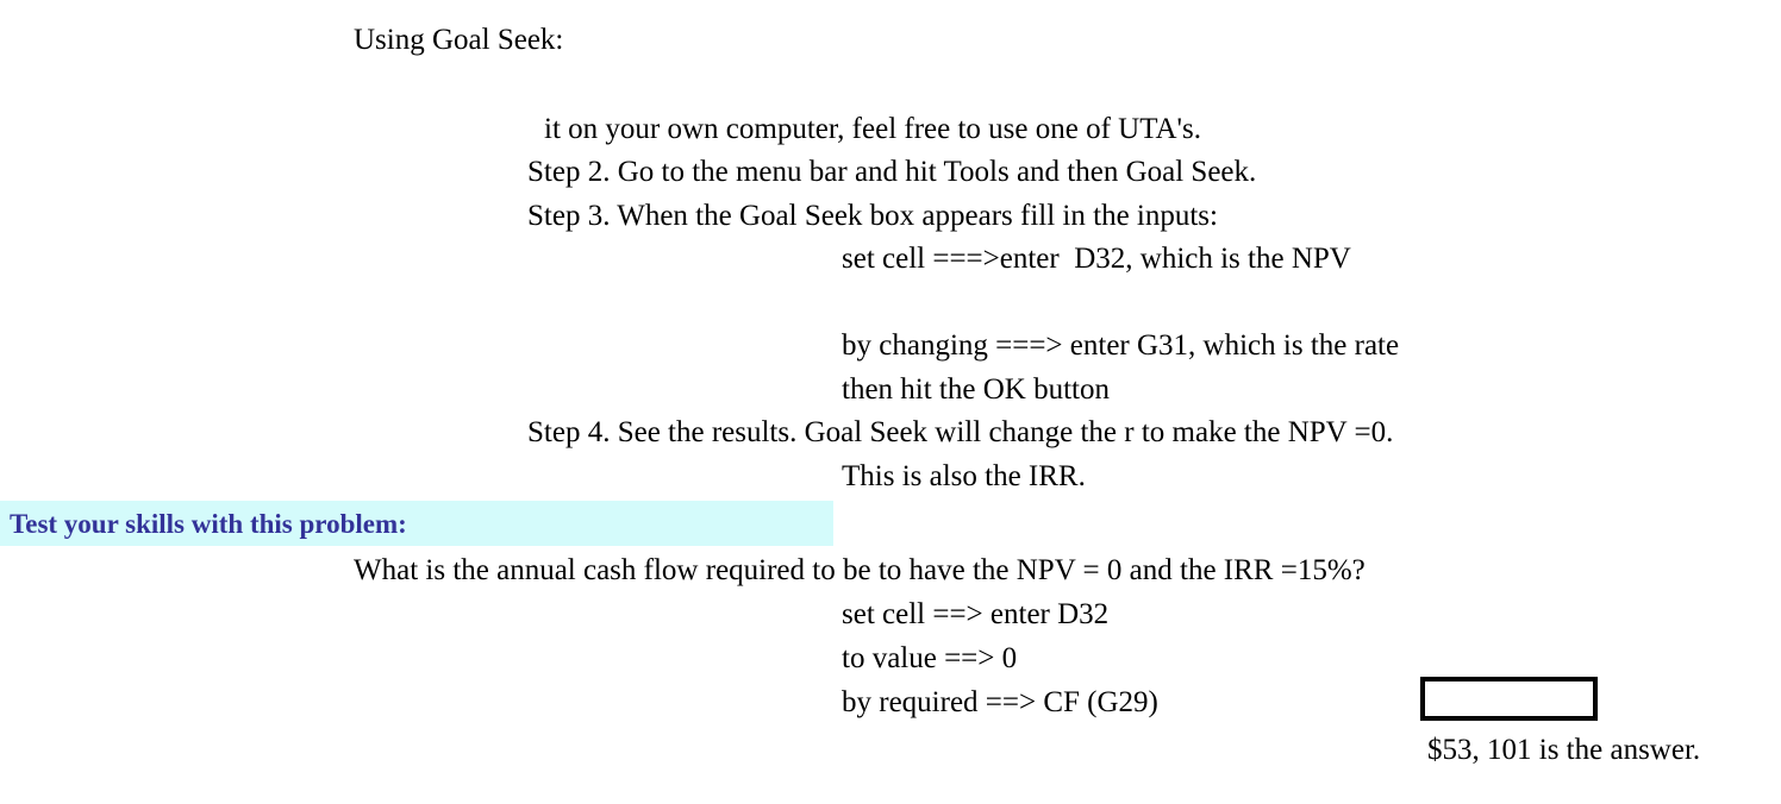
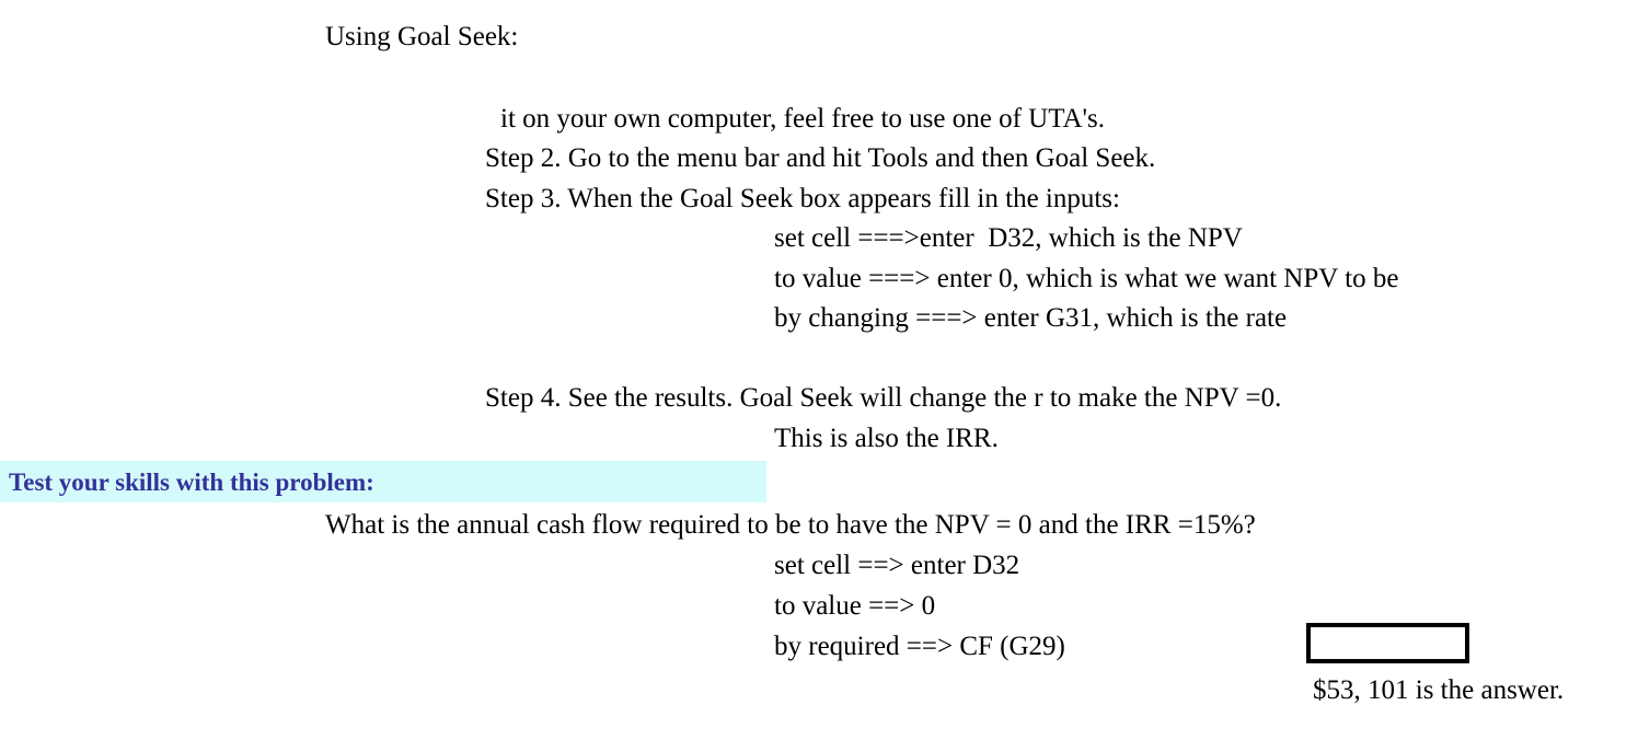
  Using Goal Seek:
  it on your own computer, feel free to use one of UTA's.
  Step 2. Go to the menu bar and hit Tools and then Goal Seek.
  Step 3. When the Goal Seek box appears fill in the inputs:
  set cell ===>enter D32, which is the NPV
+ to value ===> enter 0, which is what we want NPV to be
  by changing ===> enter G31, which is the rate
- then hit the OK button
  Step 4. See the results. Goal Seek will change the r to make the NPV =0.
  This is also the IRR.
  Test your skills with this problem:
  What is the annual cash flow required to be to have the NPV = 0 and the IRR =15%?
  set cell ==> enter D32
  to value ==> 0
  by required ==> CF (G29)
  $53, 101 is the answer.
